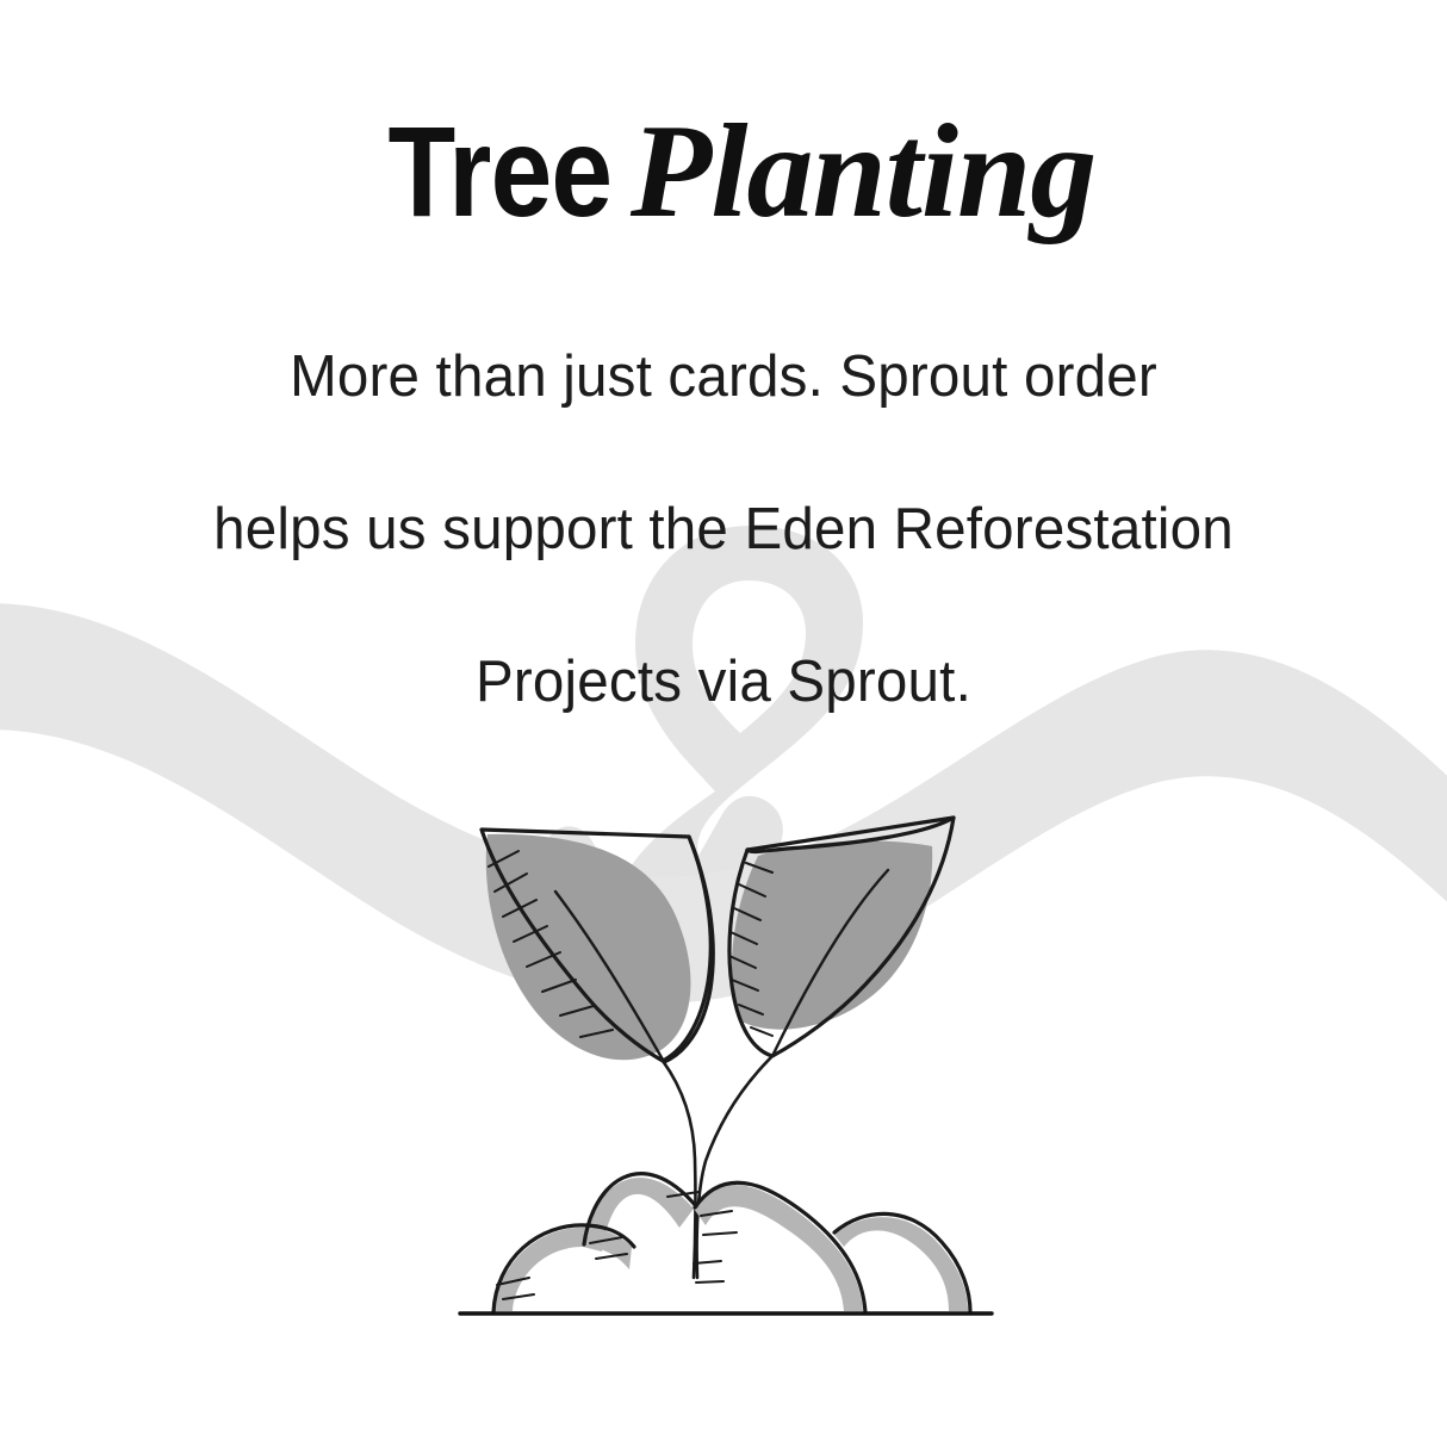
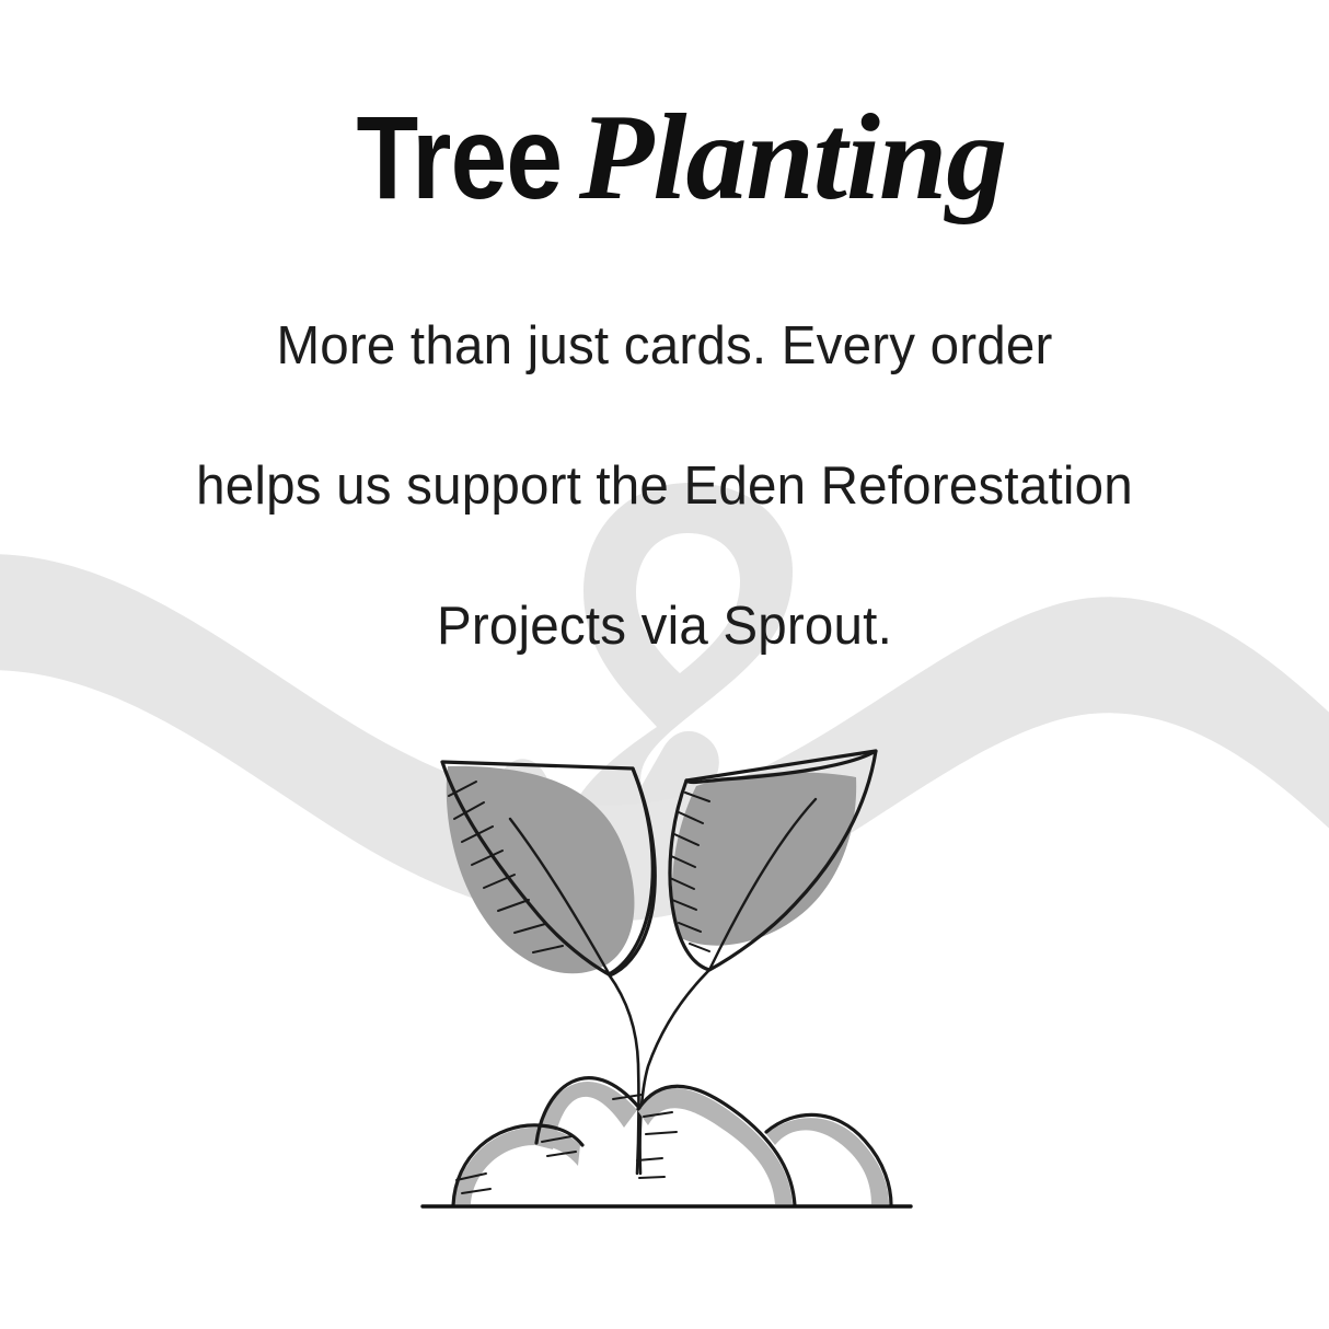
  Tree Planting
- More than just cards. Sprout order
+ More than just cards. Every order
  helps us support the Eden Reforestation
  Projects via Sprout.
